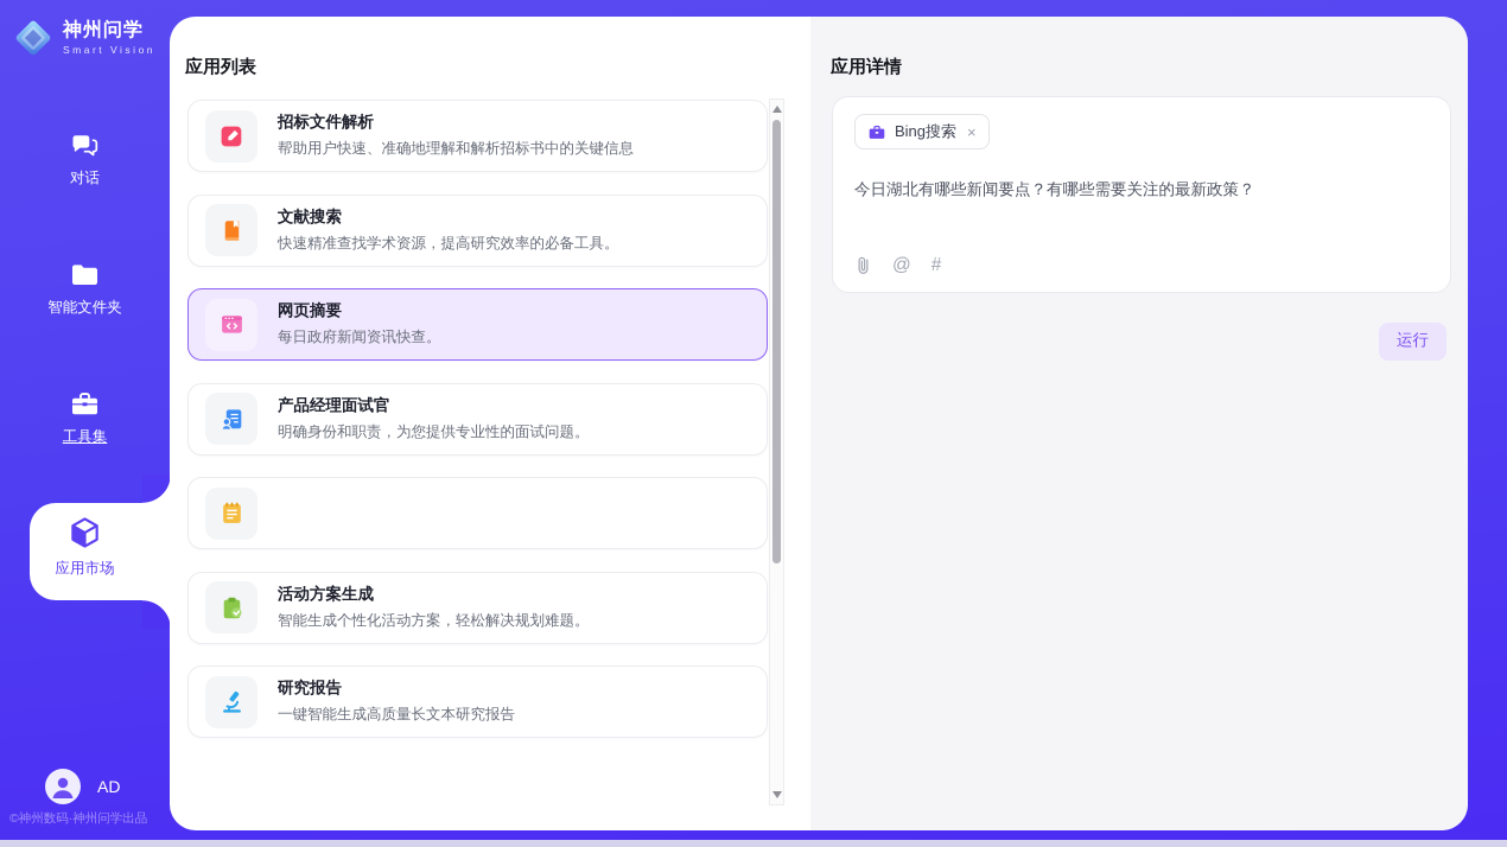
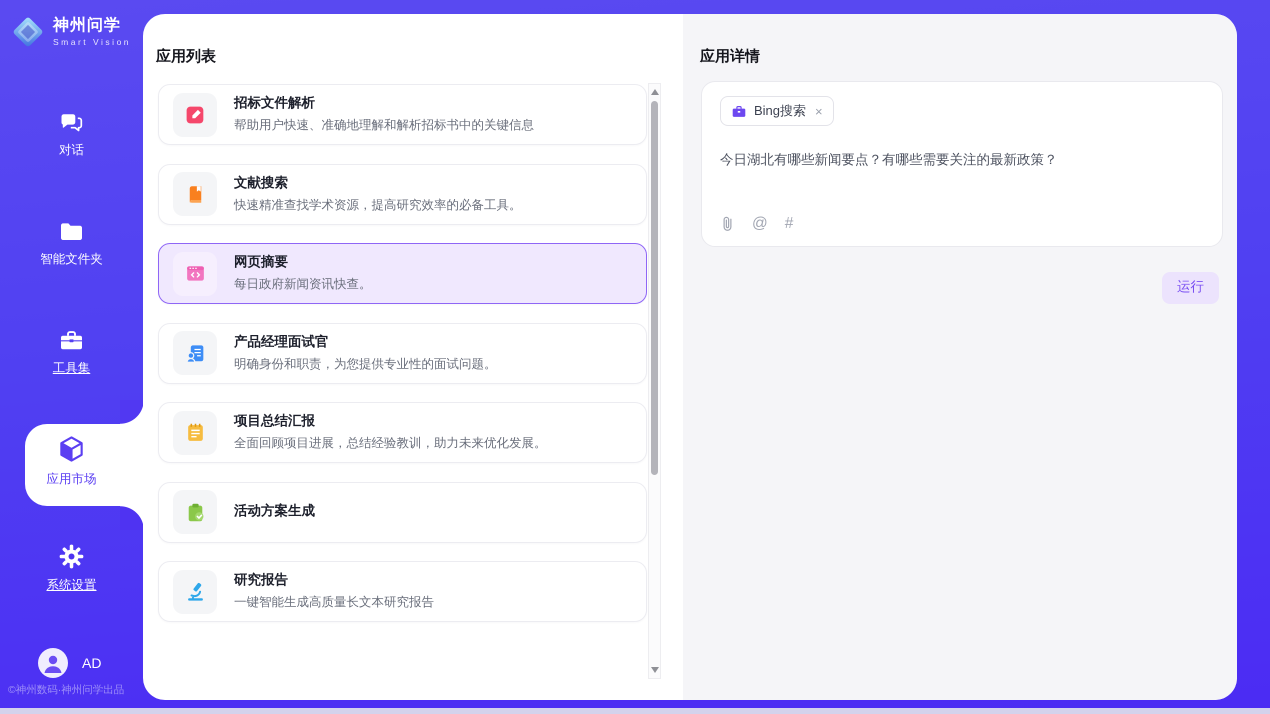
  神州问学
  Smart Vision
  对话
  智能文件夹
  工具集
  应用市场
+ 系统设置
  AD
  ©神州数码·神州问学出品
  应用列表
  招标文件解析
  帮助用户快速、准确地理解和解析招标书中的关键信息
  文献搜索
  快速精准查找学术资源，提高研究效率的必备工具。
  网页摘要
  每日政府新闻资讯快查。
  产品经理面试官
  明确身份和职责，为您提供专业性的面试问题。
+ 项目总结汇报
+ 全面回顾项目进展，总结经验教训，助力未来优化发展。
  活动方案生成
- 智能生成个性化活动方案，轻松解决规划难题。
  研究报告
  一键智能生成高质量长文本研究报告
  应用详情
  Bing搜索
  ×
  今日湖北有哪些新闻要点？有哪些需要关注的最新政策？
  @
  #
  运行
